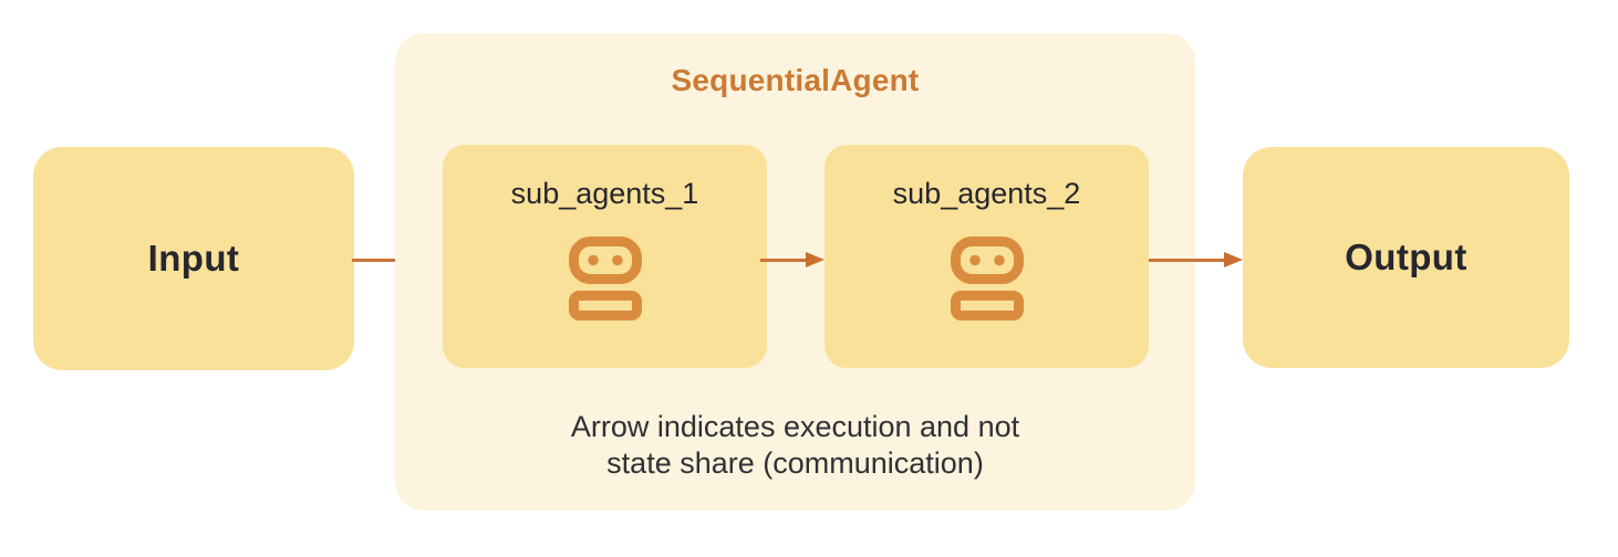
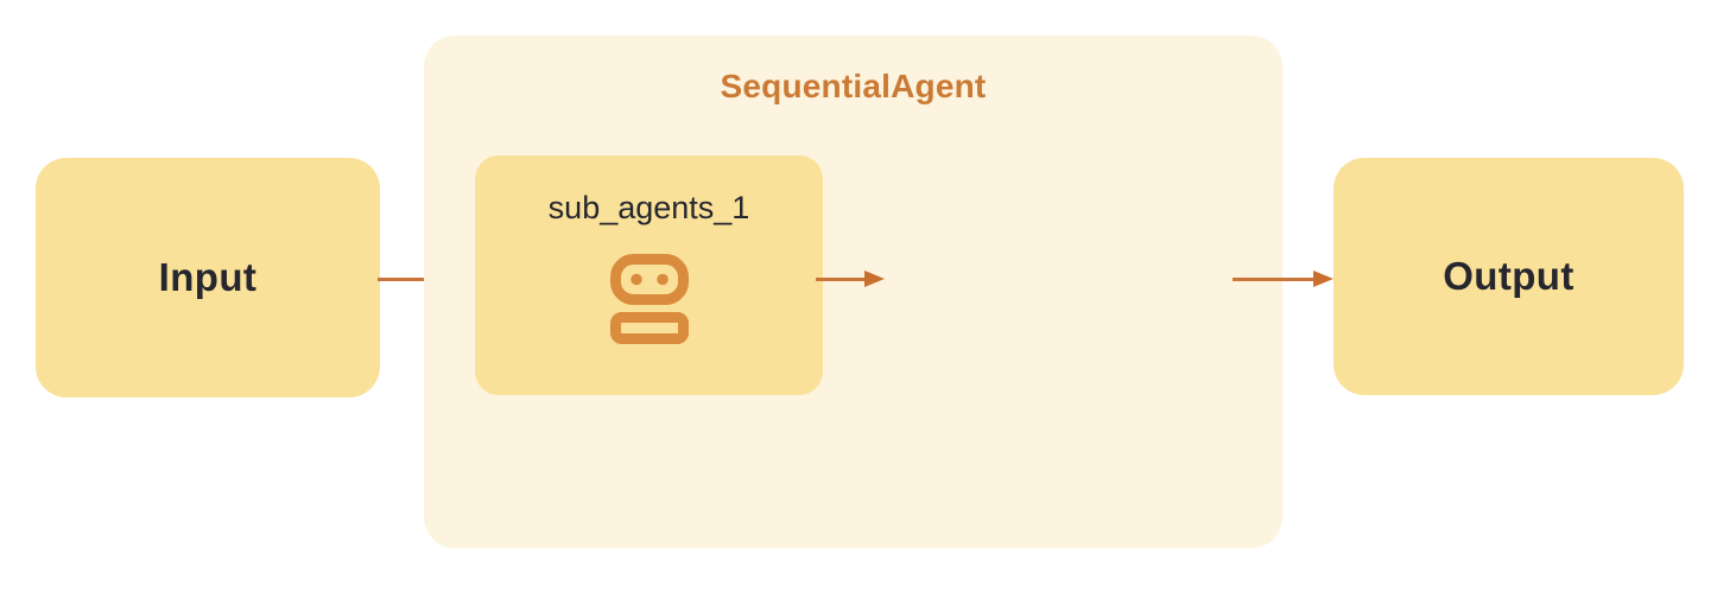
  Input
  SequentialAgent
  sub_agents_1
- sub_agents_2
- Arrow indicates execution and not
- state share (communication)
  Output
